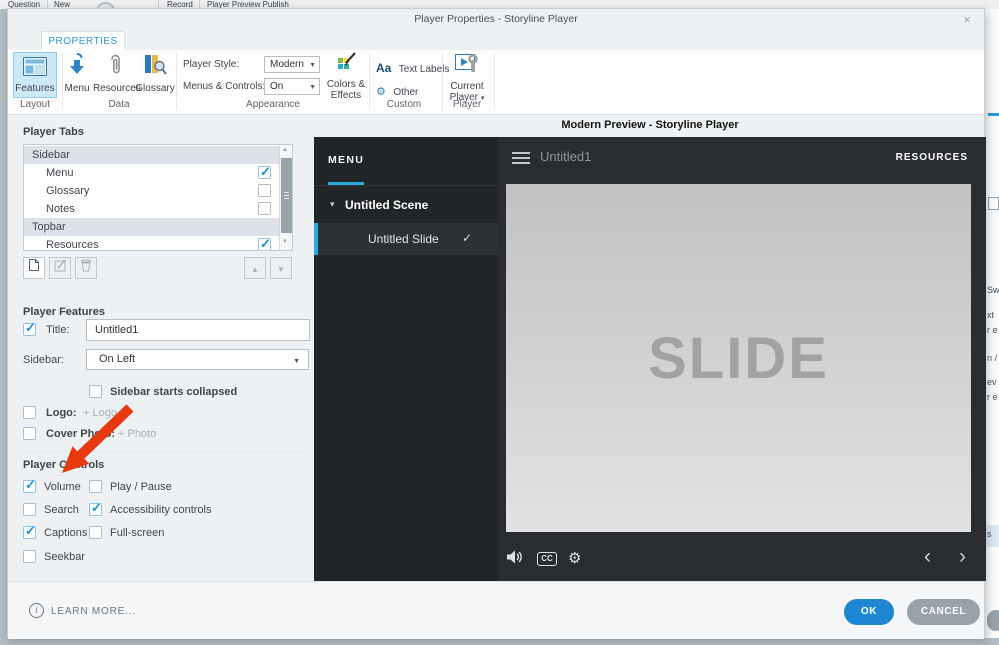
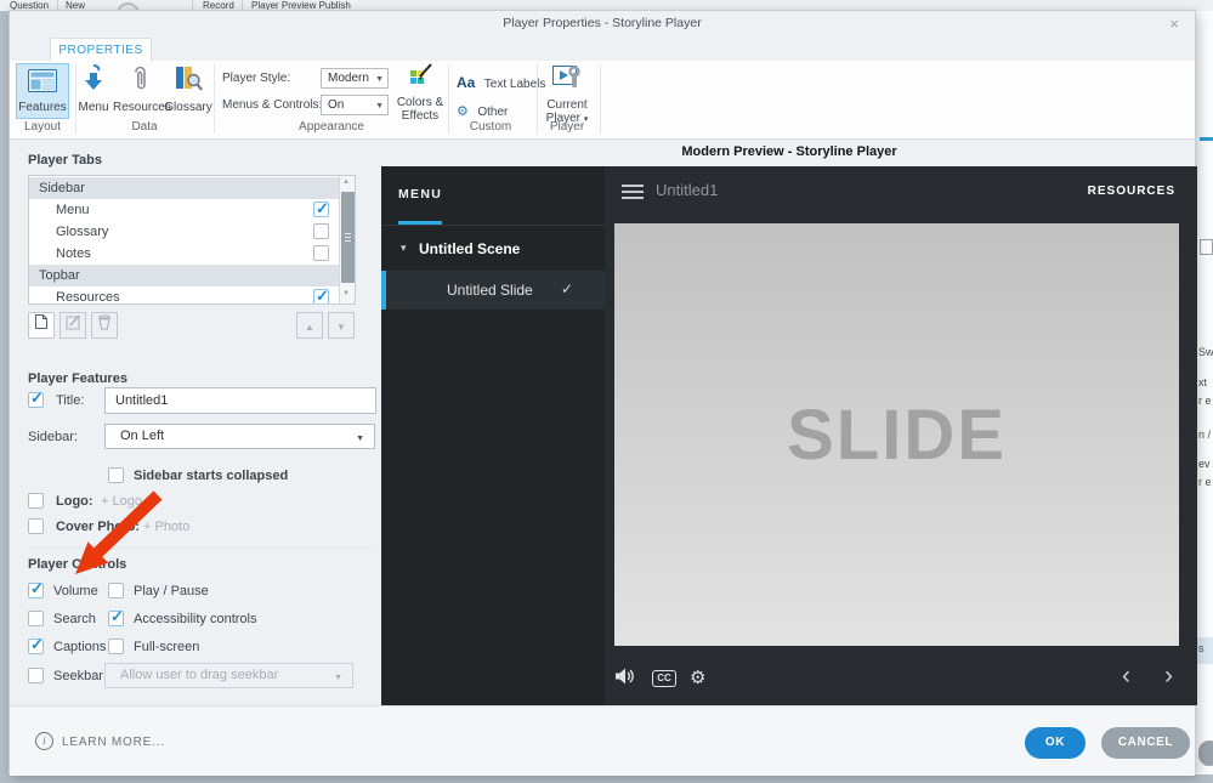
  Question
  New
  Record
  Player Preview Publish
  Sw
  xt
  r e
  n /
  ev
  r e
  s
  Player Properties - Storyline Player
  ×
  PROPERTIES
  Features
  Layout
  Menu
  Resource
  Glossary
  Data
  Player Style:
  Modern
  Menus & Controls
  On
  Colors &
  Effects
  Appearance
  Aa Text Labels
  ⚙ Other
  Custom
  Current
  Player
  Player
  Player Tabs
  Sidebar
  Menu
  ✓
  Glossary
  Notes
  Topbar
  Resources
  ✓
  ▲
  ▼
  Player Features
  ✓
  Title:
  Untitled1
  Sidebar:
  On Left
  Sidebar starts collapsed
  Logo:
  + Logo
  Cover Ph:
  + Photo
  Player Crols
  ✓
  Volume
  Play / Pause
  Search
  ✓
  Accessibility controls
  ✓
  Captions
  Full-screen
  Seekbar
+ Allow user to drag seekbar
  Modern Preview - Storyline Player
  MENU
  ▾
  Untitled Scene
  Untitled Slide
  ✓
  Untitled1
  RESOURCES
  SLIDE
  CC
  ⚙
  ‹
  ›
  i
  LEARN MORE...
  OK
  CANCEL
